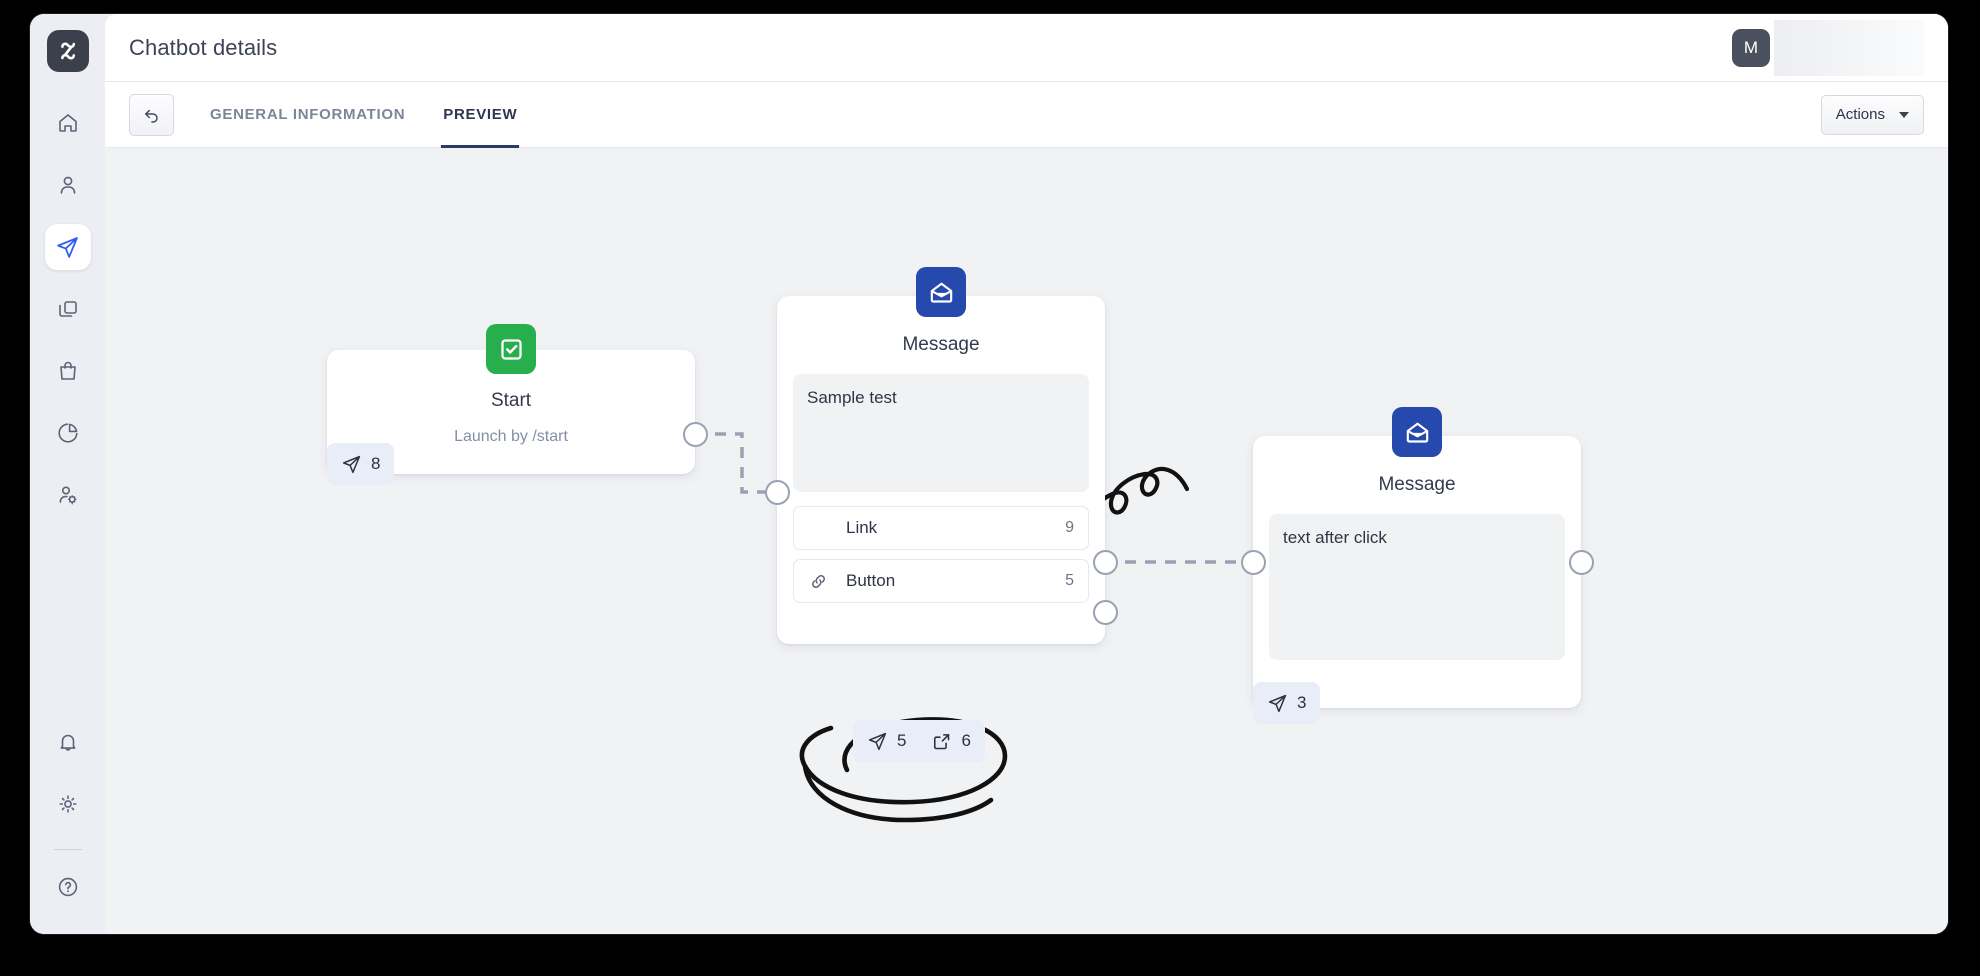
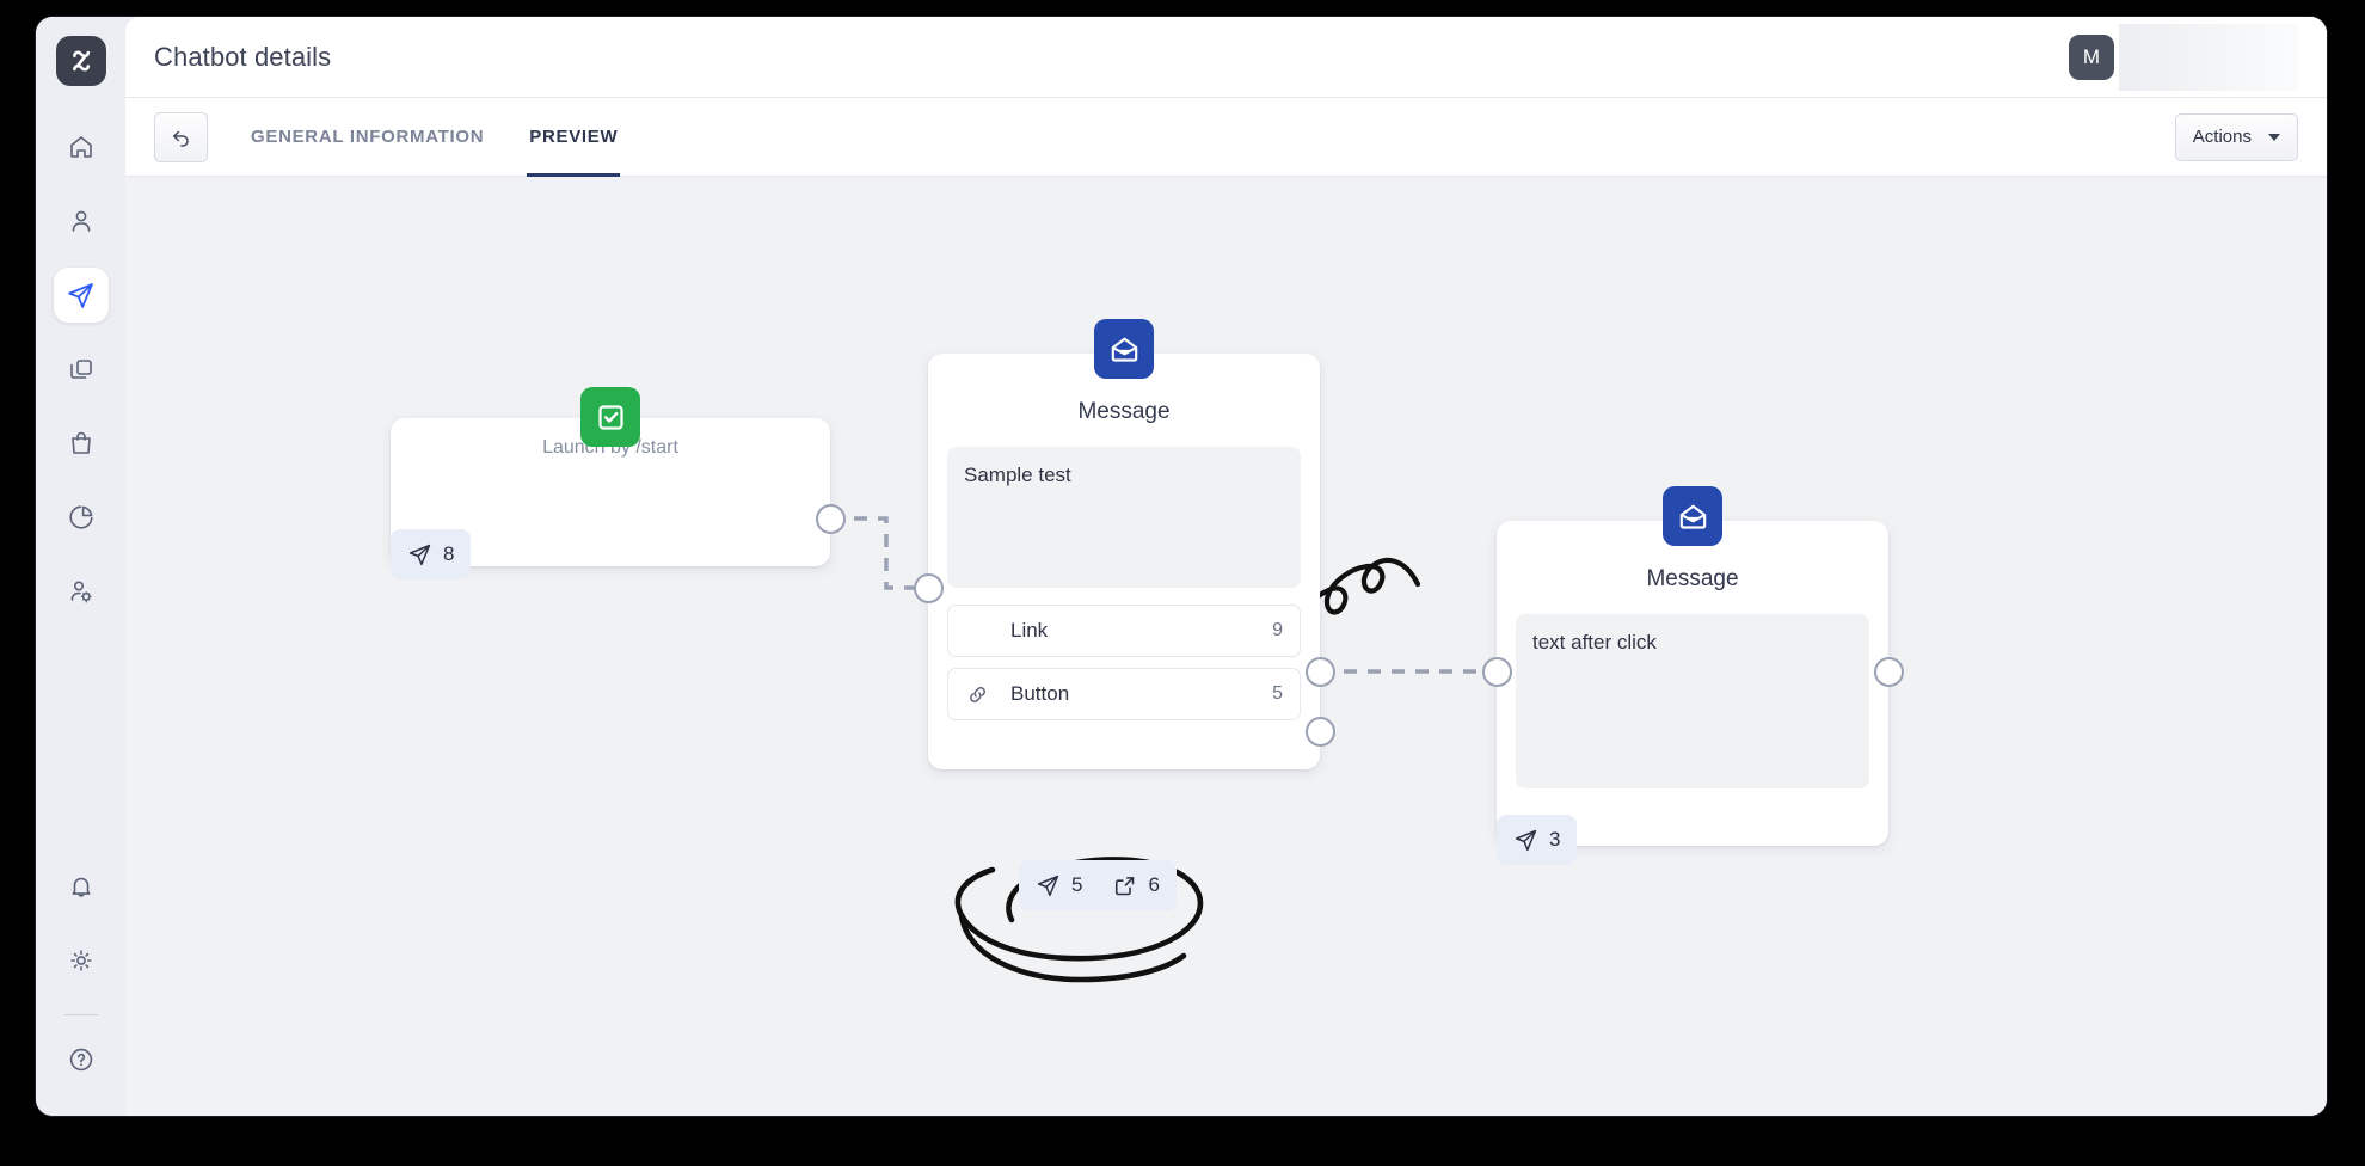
  Chatbot details
  M
  GENERAL INFORMATION
  PREVIEW
  Actions
- Start
  Launch by /start
  8
  Message
  Sample test
  Link
  9
  Button
  5
  5
  6
  Message
  text after click
  3
